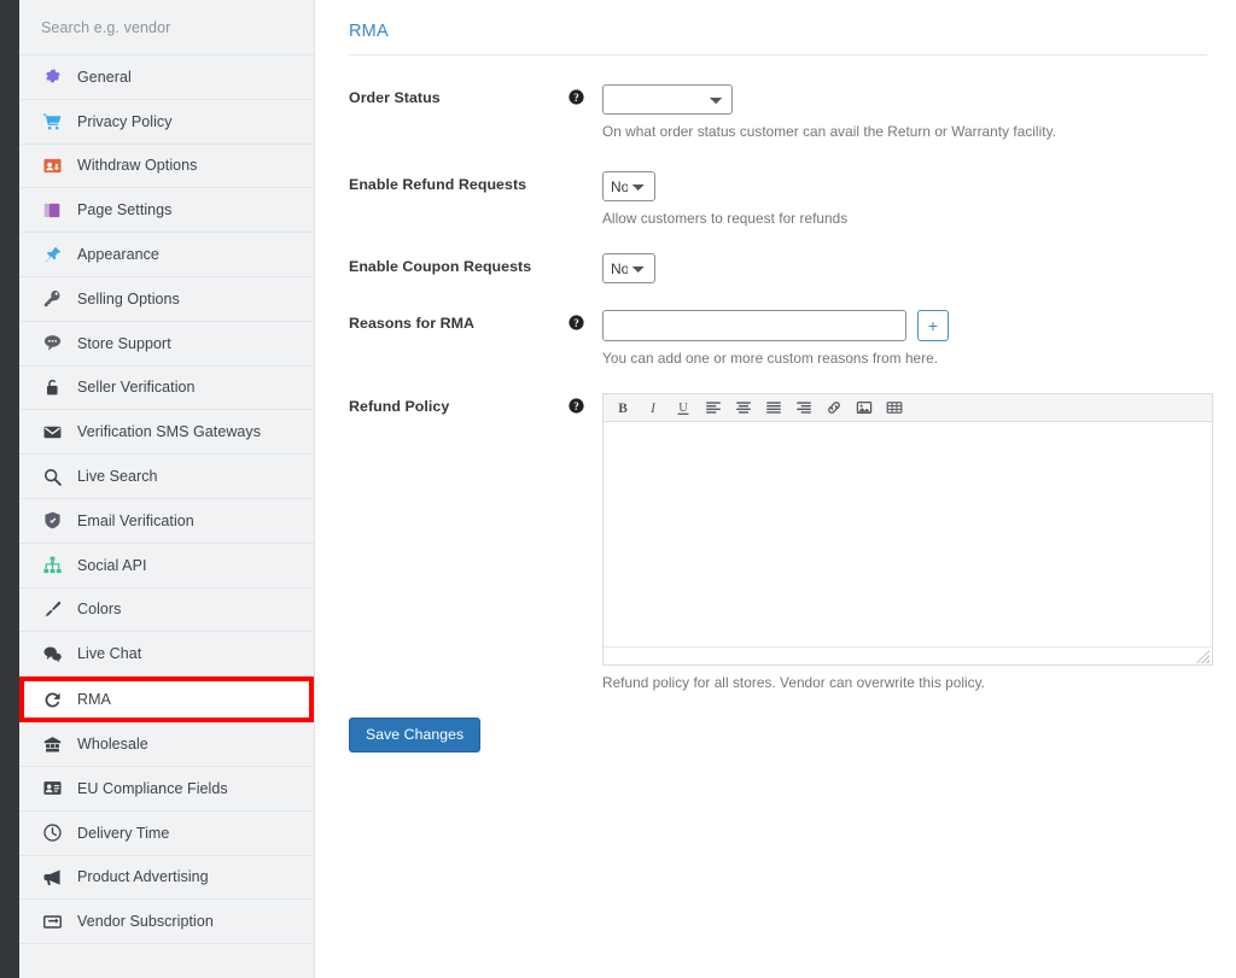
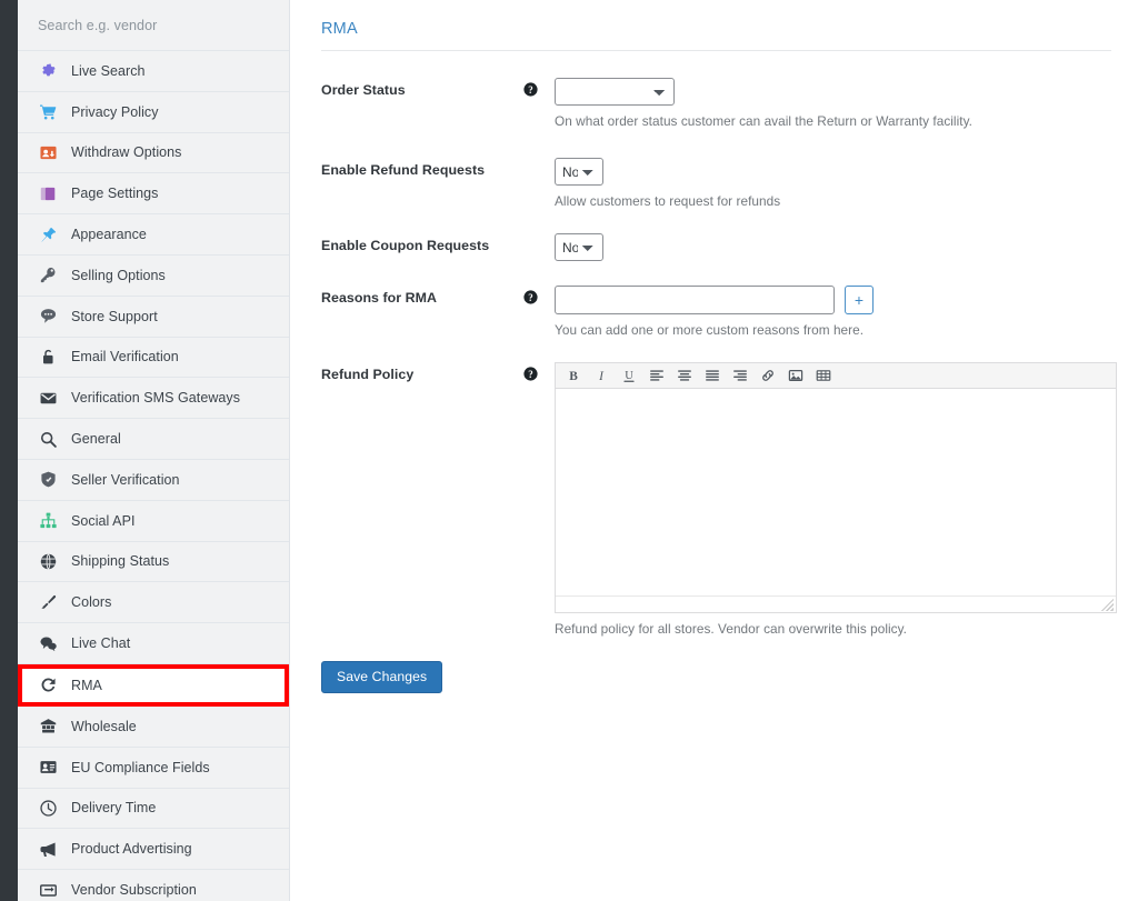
  Search e.g. vendor
- General
+ Live Search
  Privacy Policy
  Withdraw Options
  Page Settings
  Appearance
  Selling Options
  Store Support
- Seller Verification
+ Email Verification
  Verification SMS Gateways
- Live Search
+ General
- Email Verification
+ Seller Verification
  Social API
+ Shipping Status
  Colors
  Live Chat
  RMA
  Wholesale
  EU Compliance Fields
  Delivery Time
  Product Advertising
  Vendor Subscription
  RMA
  Order Status
  ?
  On what order status customer can avail the Return or Warranty facility.
  Enable Refund Requests
  No
  Allow customers to request for refunds
  Enable Coupon Requests
  No
  Reasons for RMA
  ?
  +
  You can add one or more custom reasons from here.
  Refund Policy
  ?
  B
  I
  U
  Refund policy for all stores. Vendor can overwrite this policy.
  Save Changes
